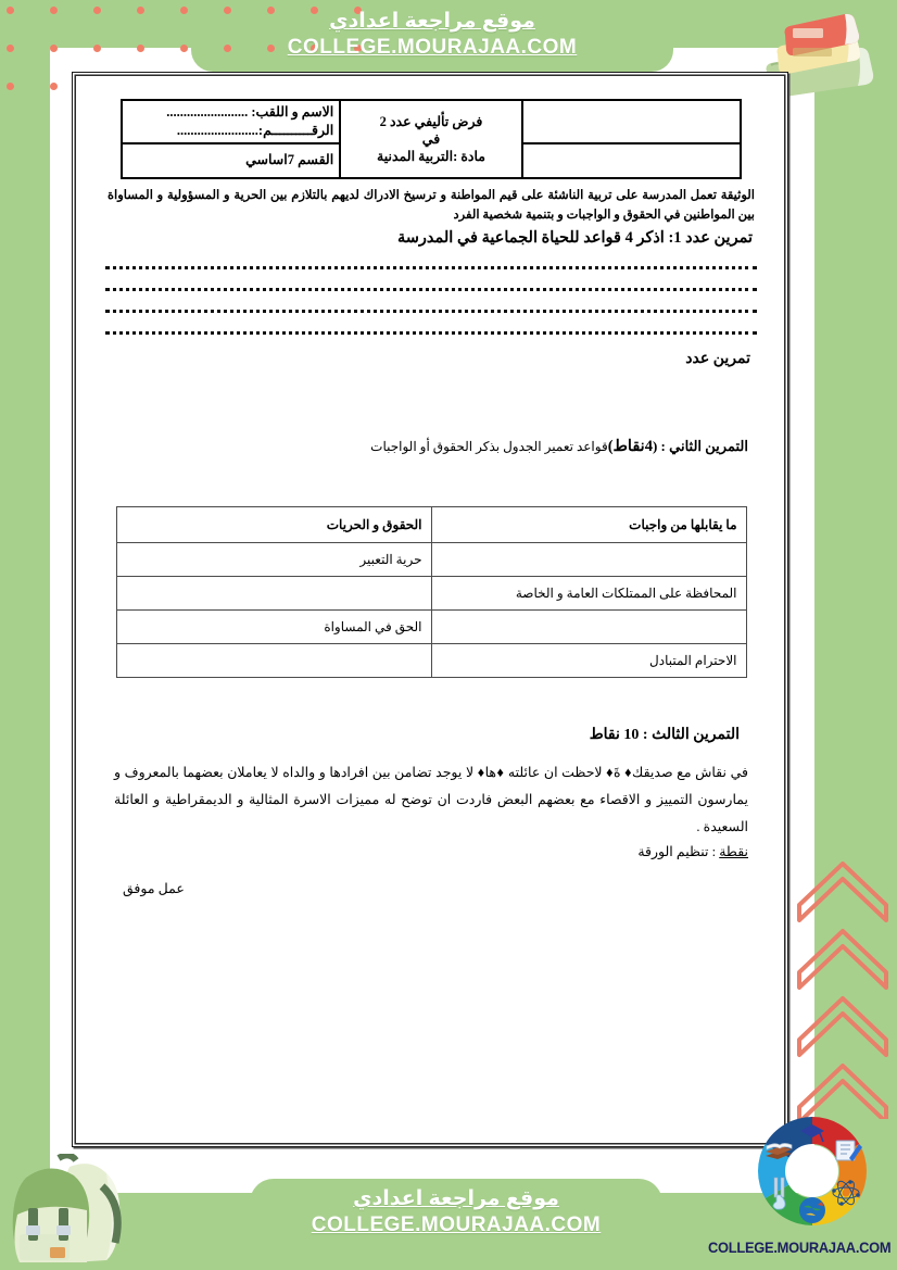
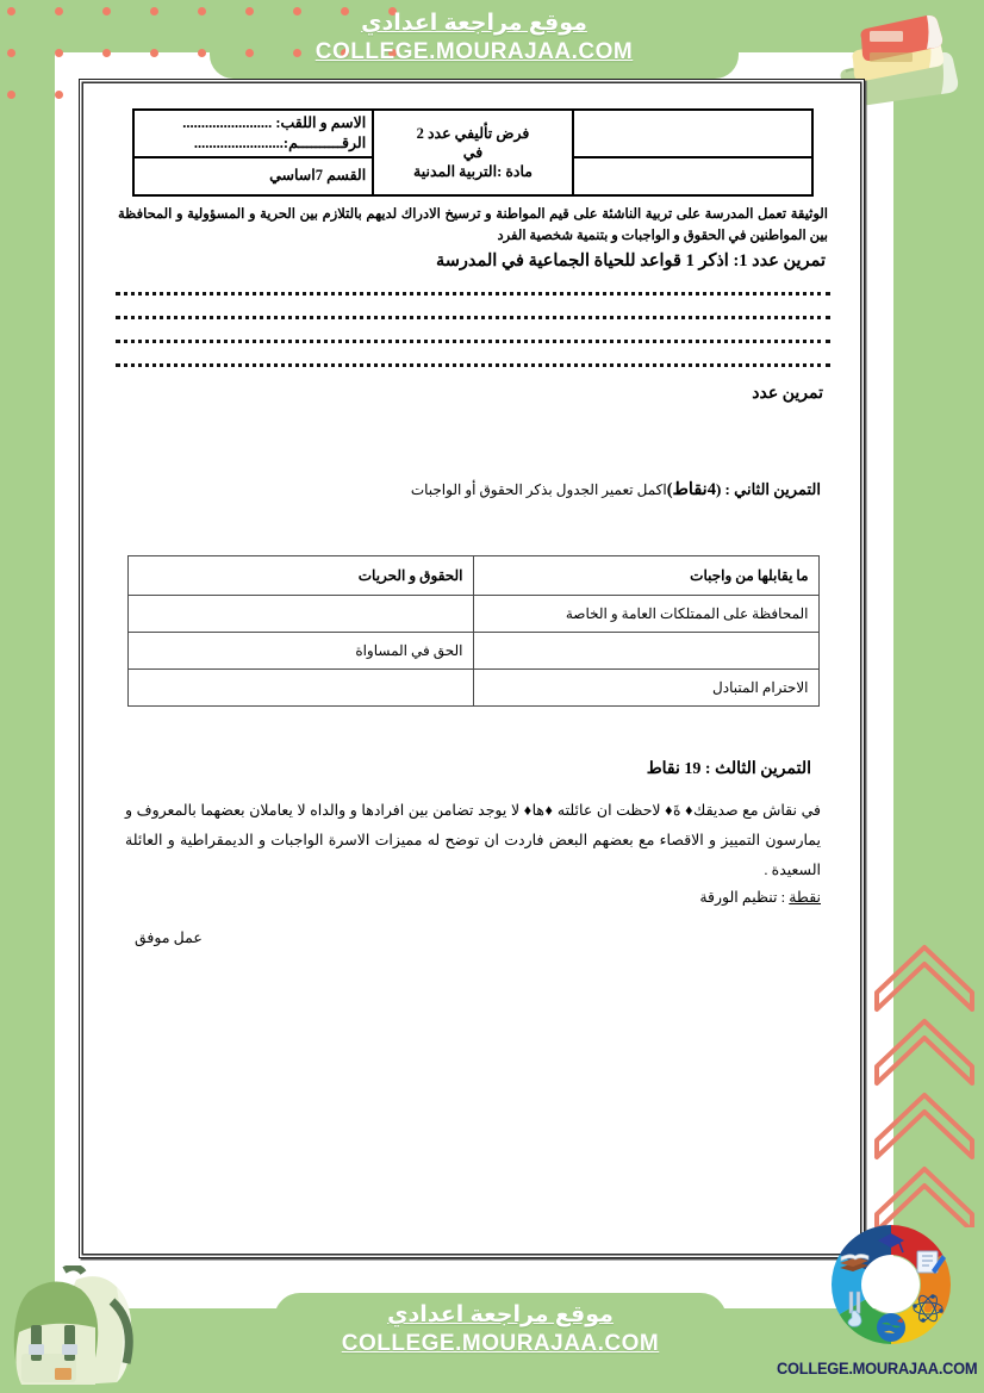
  موقع مراجعة اعدادي
  COLLEGE.MOURAJAA.COM
  موقع مراجعة اعدادي
  COLLEGE.MOURAJAA.COM
  COLLEGE.MOURAJAA.COM
  	فرض تأليفي عدد 2 في مادة :التربية المدنية	الاسم و اللقب: ........................ الرقــــــــــم:........................
  	القسم 7اساسي
- الوثيقة تعمل المدرسة على تربية الناشئة على قيم المواطنة و ترسيخ الادراك لديهم بالتلازم بين الحرية و المسؤولية و المساواة بين المواطنين في الحقوق و الواجبات و بتنمية شخصية الفرد
+ الوثيقة تعمل المدرسة على تربية الناشئة على قيم المواطنة و ترسيخ الادراك لديهم بالتلازم بين الحرية و المسؤولية و المحافظة بين المواطنين في الحقوق و الواجبات و بتنمية شخصية الفرد
- تمرين عدد 1: اذكر 4 قواعد للحياة الجماعية في المدرسة
+ تمرين عدد 1: اذكر 1 قواعد للحياة الجماعية في المدرسة
  تمرين عدد
- التمرين الثاني : (4نقاط)قواعد تعمير الجدول بذكر الحقوق أو الواجبات
+ التمرين الثاني : (4نقاط)اكمل تعمير الجدول بذكر الحقوق أو الواجبات
  ما يقابلها من واجبات	الحقوق و الحريات
- 	حرية التعبير
  المحافظة على الممتلكات العامة و الخاصة
  	الحق في المساواة
  الاحترام المتبادل
- التمرين الثالث : 10 نقاط
+ التمرين الثالث : 19 نقاط
- في نقاش مع صديقك♦ ةَ♦ لاحظت ان عائلته ♦ها♦ لا يوجد تضامن بين افرادها و والداه لا يعاملان بعضهما بالمعروف و يمارسون التمييز و الاقصاء مع بعضهم البعض فاردت ان توضح له مميزات الاسرة المثالية و الديمقراطية و العائلة السعيدة .
+ في نقاش مع صديقك♦ ةَ♦ لاحظت ان عائلته ♦ها♦ لا يوجد تضامن بين افرادها و والداه لا يعاملان بعضهما بالمعروف و يمارسون التمييز و الاقصاء مع بعضهم البعض فاردت ان توضح له مميزات الاسرة الواجبات و الديمقراطية و العائلة السعيدة .
  نقطة : تنظيم الورقة
  عمل موفق
